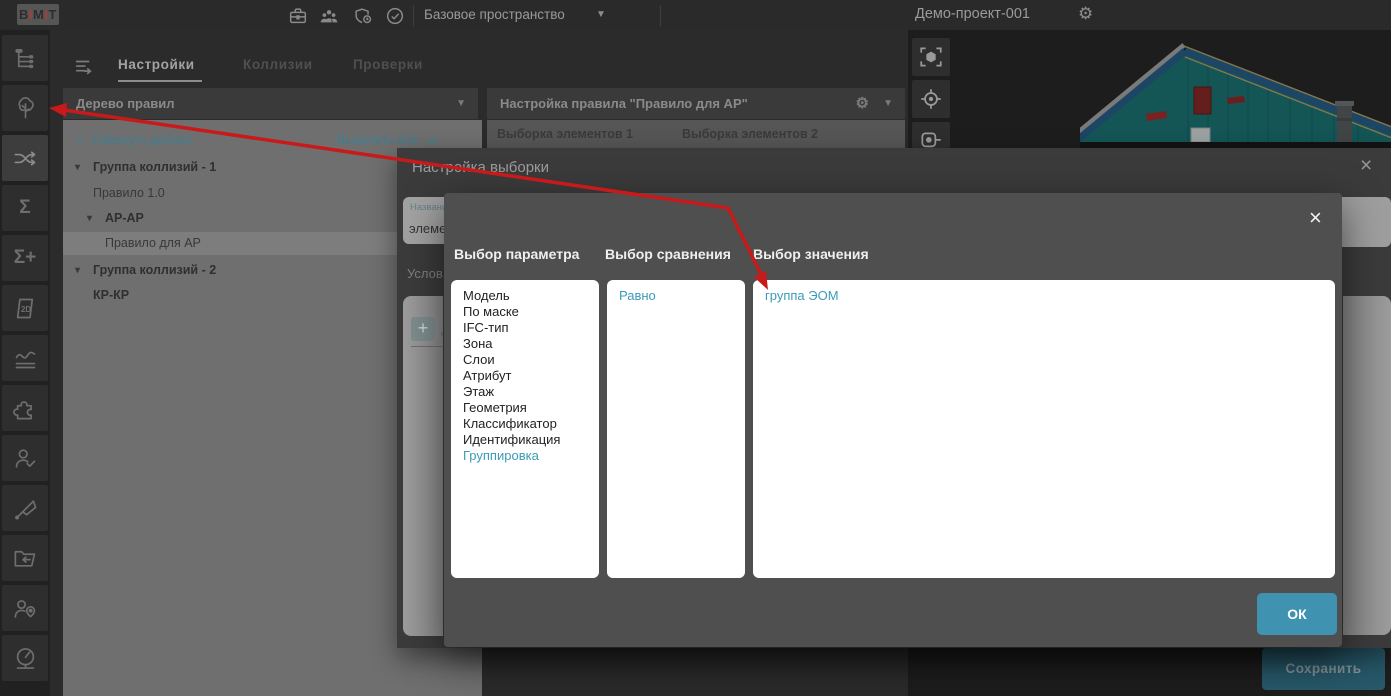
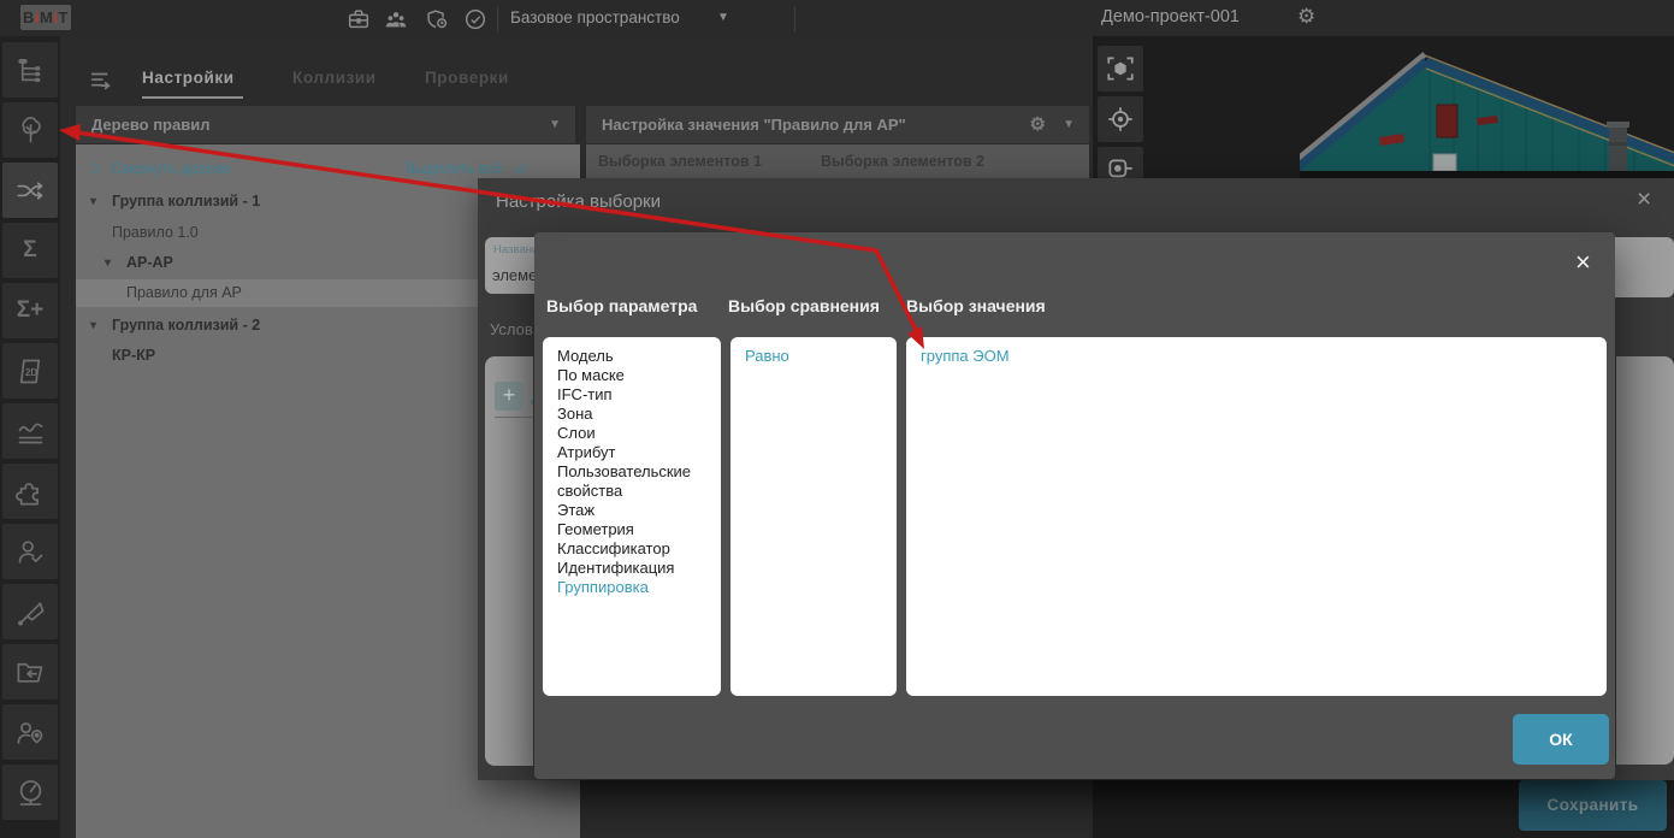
  BiMiT
  Базовое пространство
  ▼
  Демо-проект-001
  ⚙
  Σ
  Σ+
  2D
  Настройки
  Коллизии
  Проверки
  Дерево правил
  ▼
- Настройка правила "Правило для АР"
+ Настройка значения "Правило для АР"
  ⚙
  ▼
  Свернуть дерево
  Выделить всё
  ▾
  Группа коллизий - 1
  Правило 1.0
  ▾
  АР-АР
  Правило для АР
  ▾
  Группа коллизий - 2
  КР-КР
  Выборка элементов 1
  Выборка элементов 2
  Насйка выборки
  ×
  Назван
  Услов
  +
  Сохранить
  ×
  Выбор параметра
  Выбор сравнения
  Выбор значения
  Модель
  По маске
  IFC-тип
  Зона
  Слои
  Атрибут
+ Пользовательские свойства
  Этаж
  Геометрия
  Классификатор
  Идентификация
  Группировка
  Равно
  группа ЭОМ
  ОК
